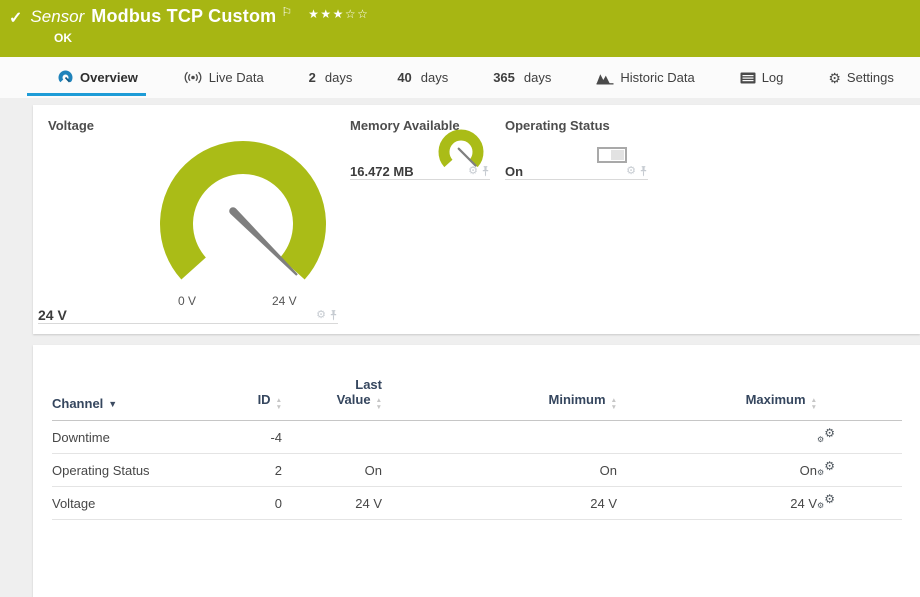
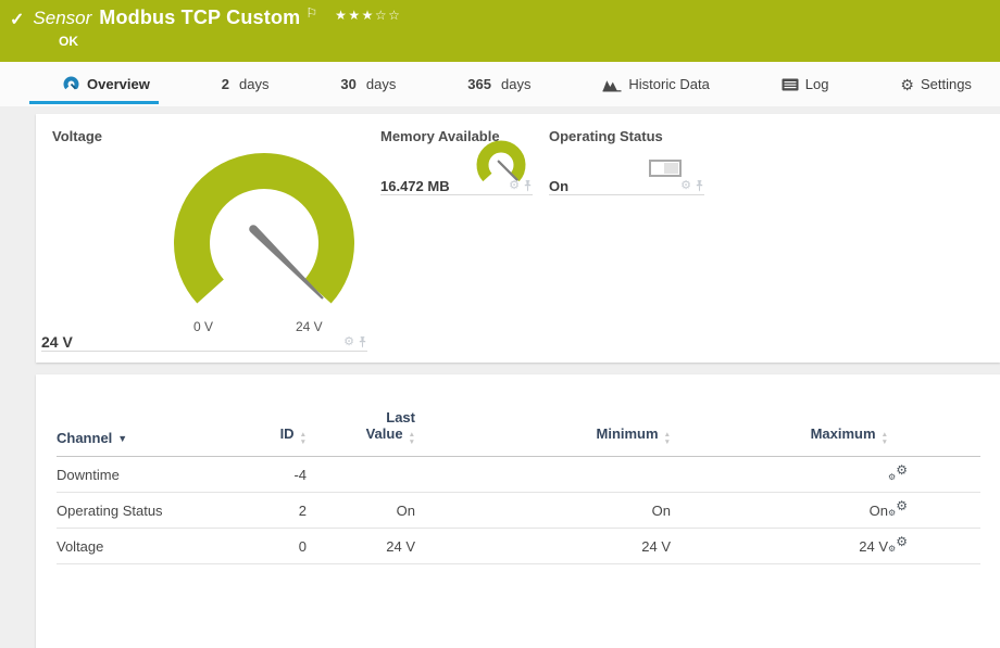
  ✓
  Sensor
  Modbus TCP Custom
  ⚐
  ★★★☆☆
  OK
  Overview
- Live Data
  2
  days
- 40
+ 30
  days
  365
  days
  Historic Data
  Log
  ⚙
  Settings
  Voltage
  0 V
  24 V
  24 V
  ⚙
  Memory Available
  16.472 MB
  ⚙
  Operating Status
  On
  ⚙
  Channel ▼	ID	Last Value	Minimum	Maximum
  Downtime	-4				⚙⚙
  Operating Status	2	On	On	On	⚙⚙
  Voltage	0	24 V	24 V	24 V	⚙⚙
